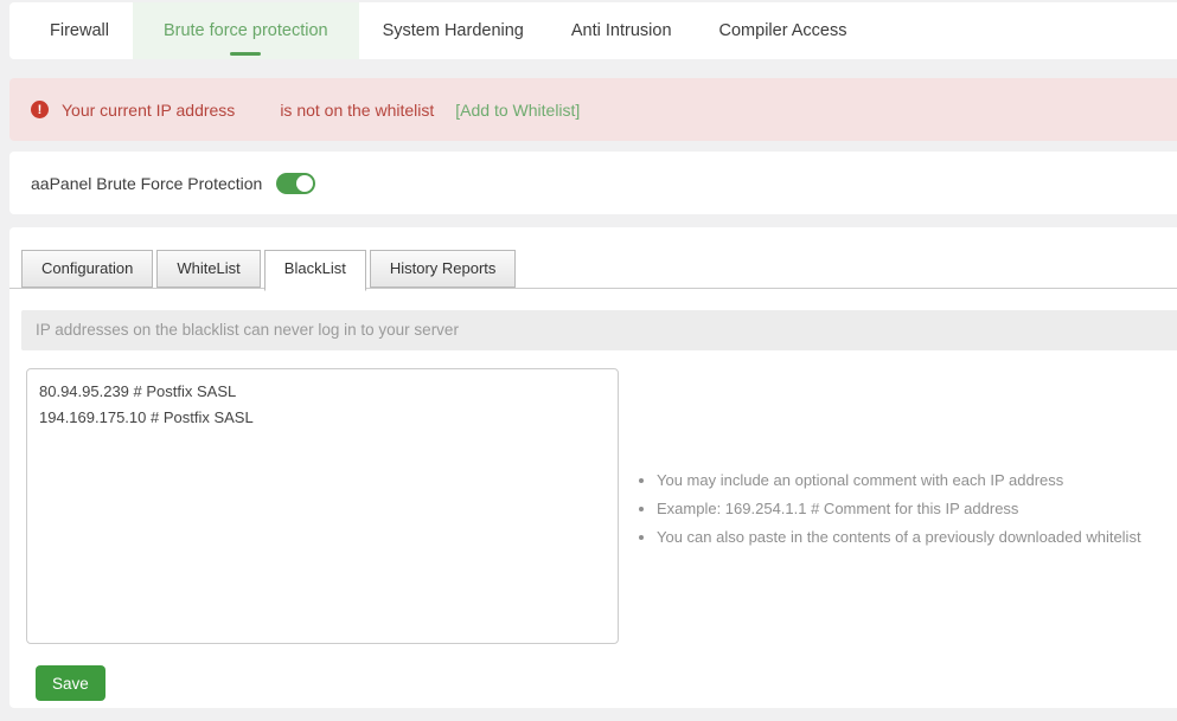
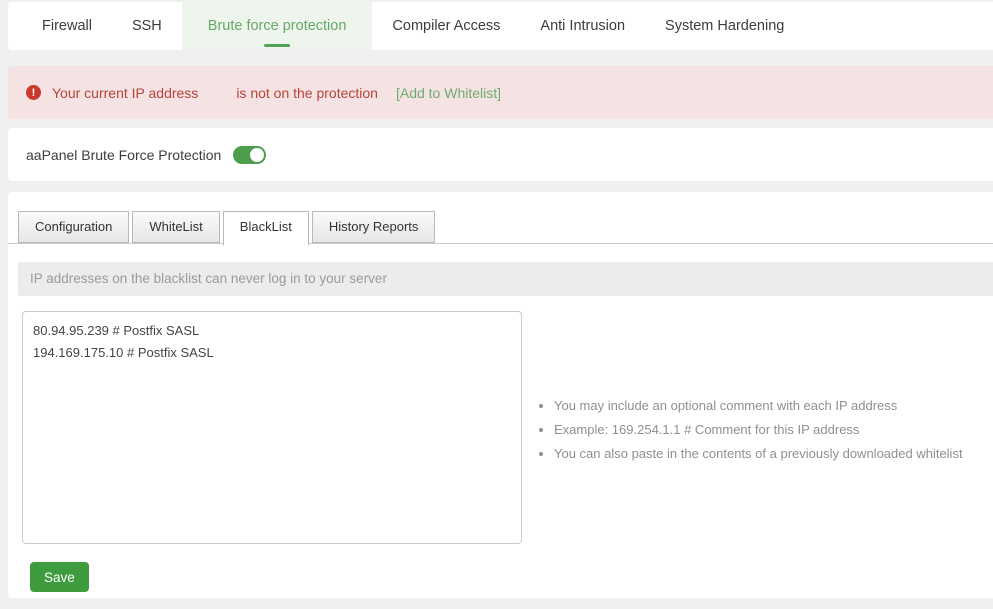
  Firewall
+ SSH
  Brute force protection
- System Hardening
+ Compiler Access
  Anti Intrusion
- Compiler Access
+ System Hardening
  !
  Your current IP address
- is not on the whitelist
+ is not on the protection
  [Add to Whitelist]
  aaPanel Brute Force Protection
  Configuration
  WhiteList
  BlackList
  History Reports
  IP addresses on the blacklist can never log in to your server
  80.94.95.239 # Postfix SASL
  194.169.175.10 # Postfix SASL
  You may include an optional comment with each IP address
  Example: 169.254.1.1 # Comment for this IP address
  You can also paste in the contents of a previously downloaded whitelist
  Save
